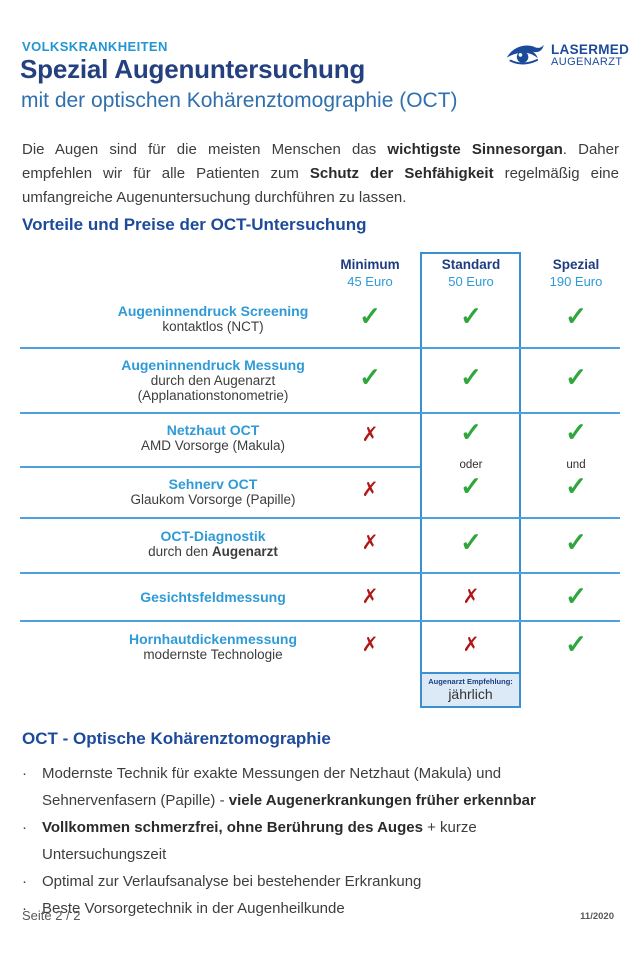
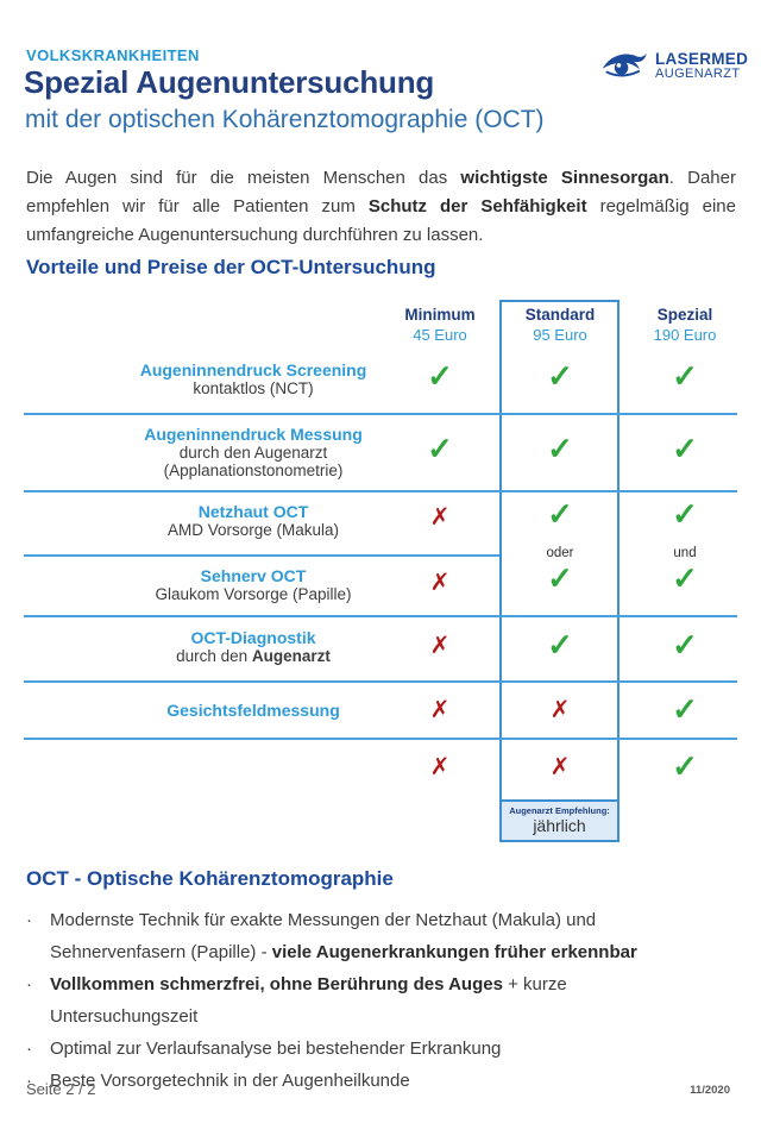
  VOLKSKRANKHEITEN
  Spezial Augenuntersuchung
  mit der optischen Kohärenztomographie (OCT)
  LASERMED
  AUGENARZT
  Die Augen sind für die meisten Menschen das wichtigste Sinnesorgan. Daher empfehlen wir für alle Patienten zum Schutz der Sehfähigkeit regelmäßig eine umfangreiche Augenuntersuchung durchführen zu lassen.
  Vorteile und Preise der OCT-Untersuchung
  Augenarzt Empfehlung:
  jährlich
  Minimum
  45 Euro
  Standard
- 50 Euro
+ 95 Euro
  Spezial
  190 Euro
  Augeninnendruck Screening
  kontaktlos (NCT)
  ✓
  ✓
  ✓
  Augeninnendruck Messung
  durch den Augenarzt
  (Applanationstonometrie)
  ✓
  ✓
  ✓
  Netzhaut OCT
  AMD Vorsorge (Makula)
  ✗
  ✓
  ✓
  oder
  und
  Sehnerv OCT
  Glaukom Vorsorge (Papille)
  ✗
  ✓
  ✓
  OCT-Diagnostik
  durch den Augenarzt
  ✗
  ✓
  ✓
  Gesichtsfeldmessung
  ✗
  ✗
  ✓
- Hornhautdickenmessung
- modernste Technologie
  ✗
  ✗
  ✓
  OCT - Optische Kohärenztomographie
  ·
  Modernste Technik für exakte Messungen der Netzhaut (Makula) und Sehnervenfasern (Papille) - viele Augenerkrankungen früher erkennbar
  ·
  Vollkommen schmerzfrei, ohne Berührung des Auges + kurze Untersuchungszeit
  ·
  Optimal zur Verlaufsanalyse bei bestehender Erkrankung
  ·
  Beste Vorsorgetechnik in der Augenheilkunde
  Seite 2 / 2
  11/2020
